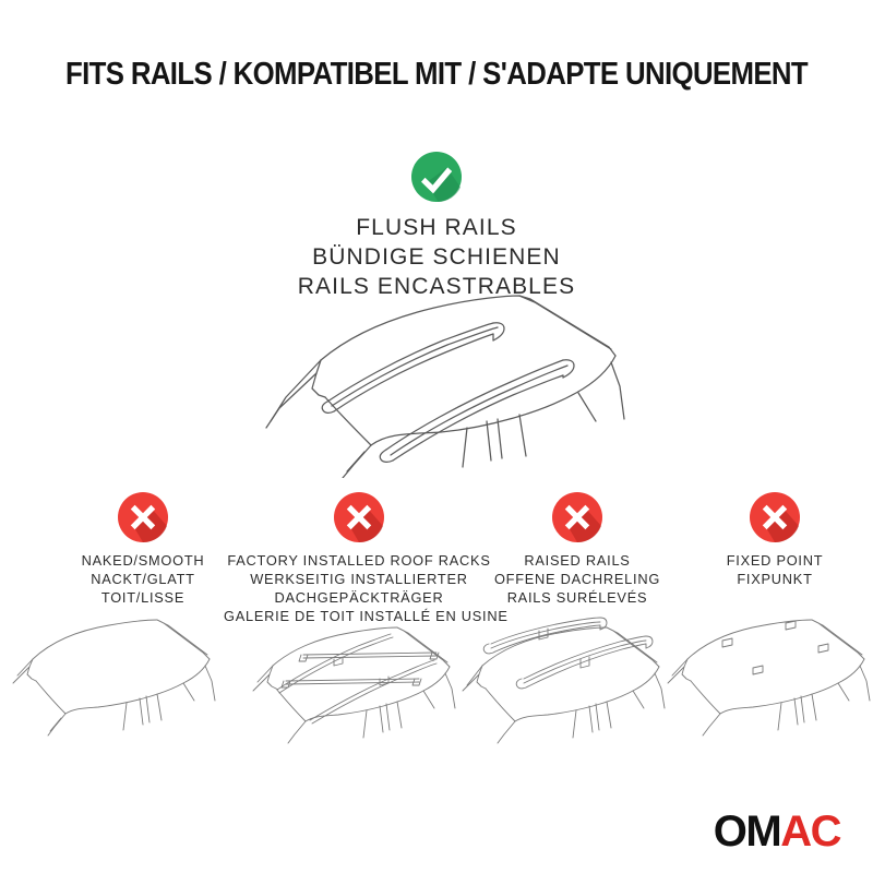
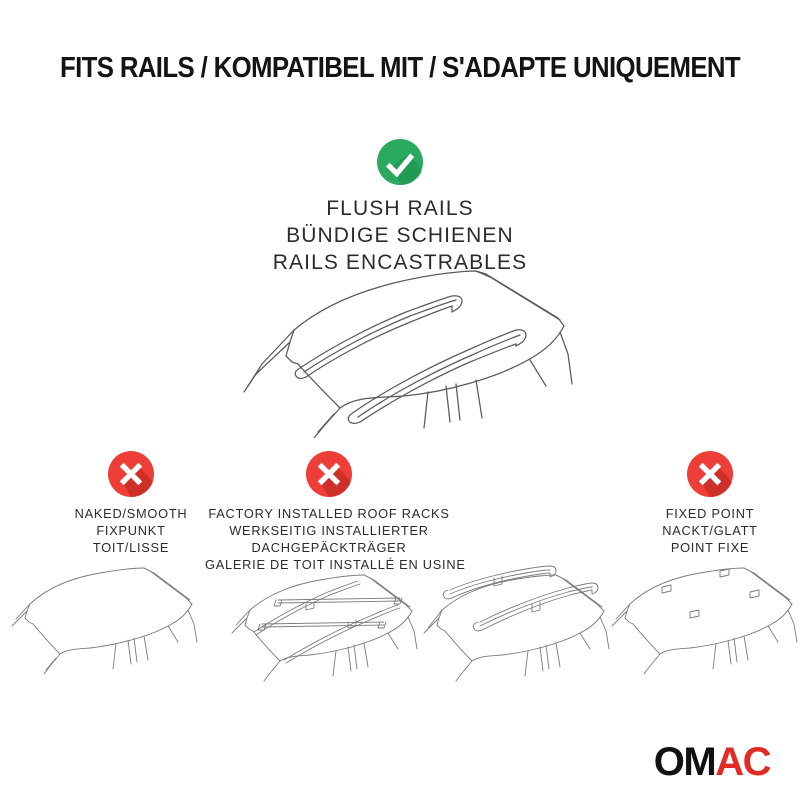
  FITS RAILS / KOMPATIBEL MIT / S'ADAPTE UNIQUEMENT
  FLUSH RAILS
  BÜNDIGE SCHIENEN
  RAILS ENCASTRABLES
  NAKED/SMOOTH
- NACKT/GLATT
+ FIXPUNKT
  TOIT/LISSE
  FACTORY INSTALLED ROOF RACKS
  WERKSEITIG INSTALLIERTER
  DACHGEPÄCKTRÄGER
  GALERIE DE TOIT INSTALLÉ EN USIN
- RAISED RAILS
- OFFENE DACHRELING
- RAILS SURÉLEVÉS
  FIXED POINT
- FIXPUNKT
+ NACKT/GLATT
+ POINT FIXE
  OMAC
